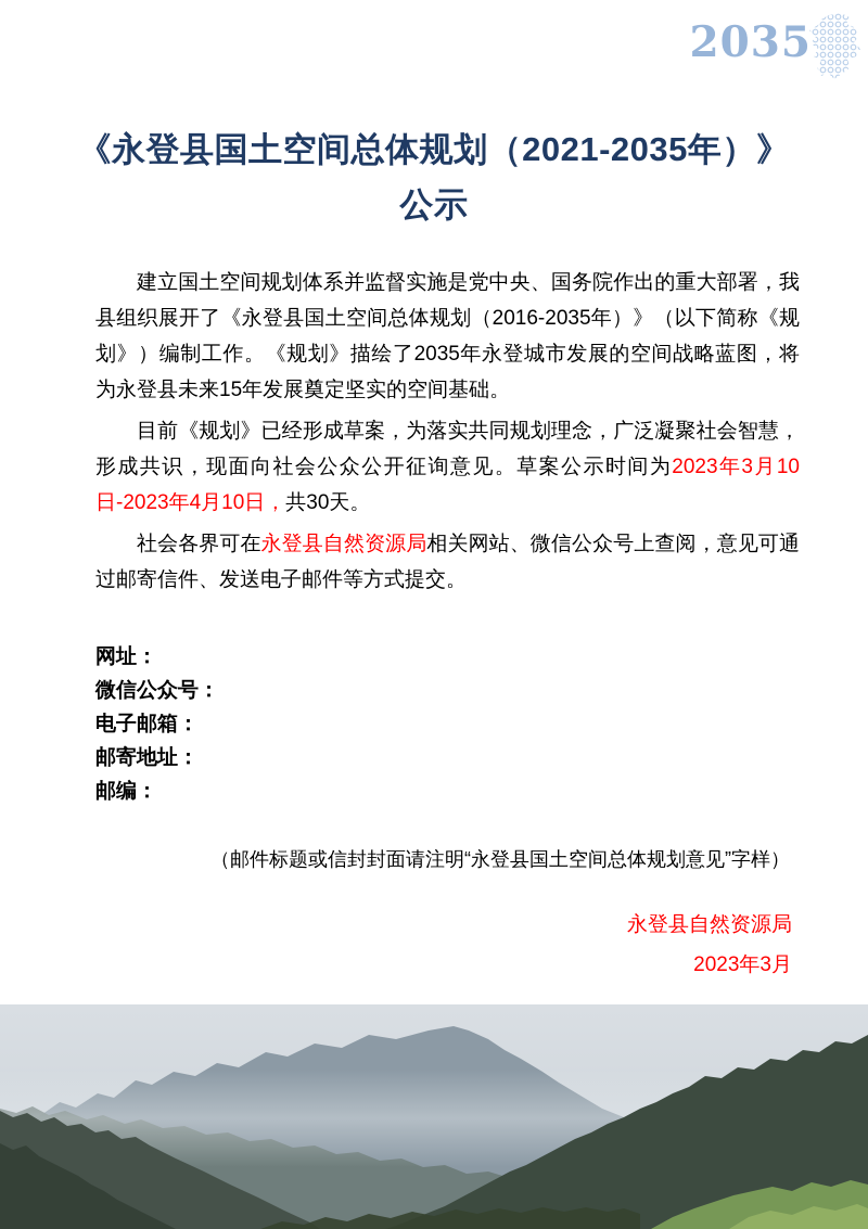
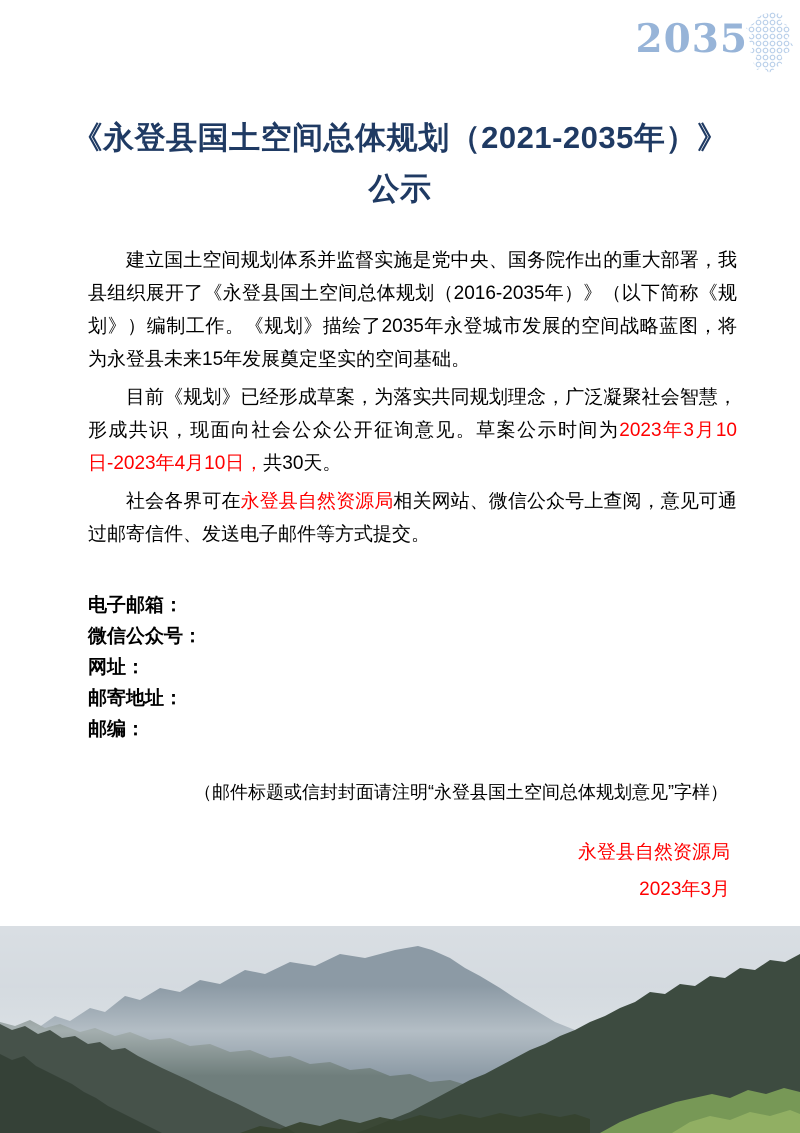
  2035
  《永登县国土空间总体规划（2021-2035年）》
  公示
  建立国土空间规划体系并监督实施是党中央、国务院作出的重大部署，我县组织展开了《永登县国土空间总体规划（2016-2035年）》（以下简称《规划》）编制工作。《规划》描绘了2035年永登城市发展的空间战略蓝图，将为永登县未来15年发展奠定坚实的空间基础。
  目前《规划》已经形成草案，为落实共同规划理念，广泛凝聚社会智慧，形成共识，现面向社会公众公开征询意见。草案公示时间为2023年3月10日-2023年4月10日，共30天。
  社会各界可在永登县自然资源局相关网站、微信公众号上查阅，意见可通过邮寄信件、发送电子邮件等方式提交。
- 网址：
+ 电子邮箱：
  微信公众号：
- 电子邮箱：
+ 网址：
  邮寄地址：
  邮编：
  （邮件标题或信封封面请注明“永登县国土空间总体规划意见”字样）
  永登县自然资源局
  2023年3月
